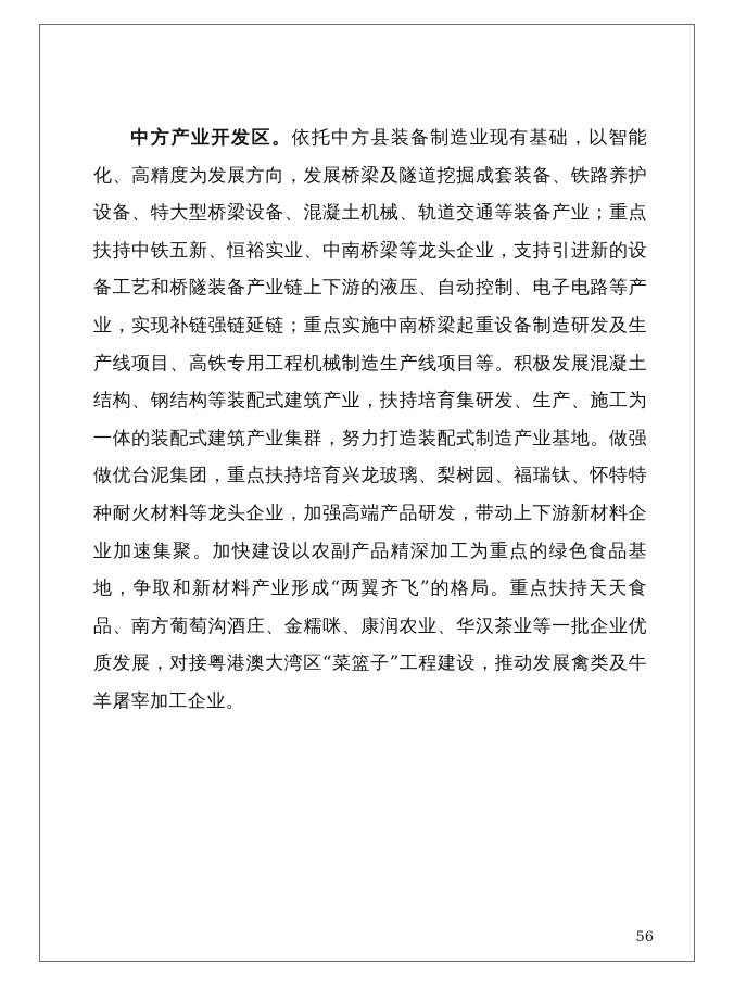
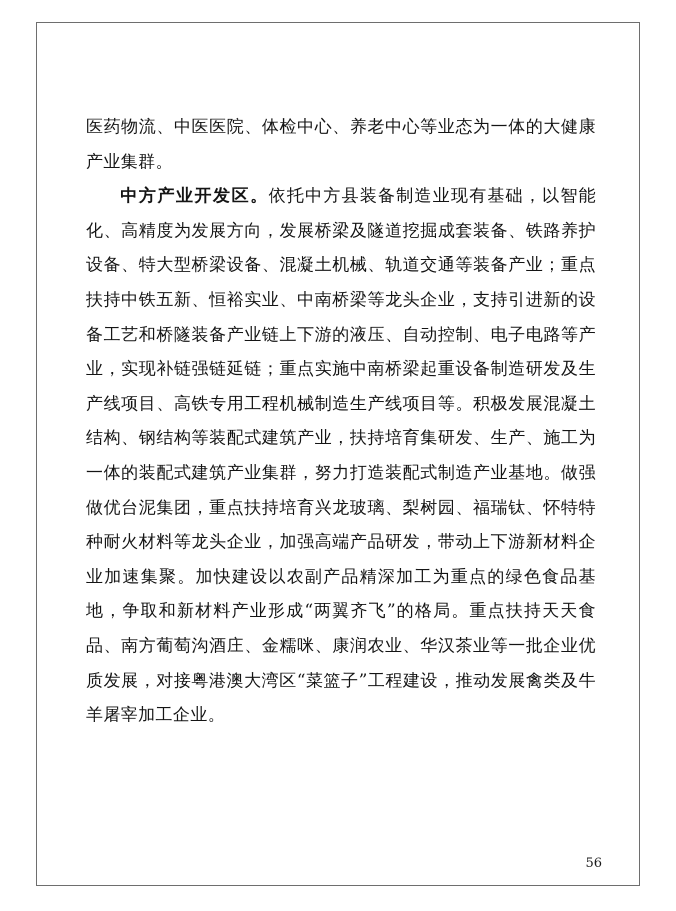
+ 医药物流、中医医院、体检中心、养老中心等业态为一体的大健康产业集群。
  中方产业开发区。依托中方县装备制造业现有基础，以智能化、高精度为发展方向，发展桥梁及隧道挖掘成套装备、铁路养护设备、特大型桥梁设备、混凝土机械、轨道交通等装备产业；重点扶持中铁五新、恒裕实业、中南桥梁等龙头企业，支持引进新的设备工艺和桥隧装备产业链上下游的液压、自动控制、电子电路等产业，实现补链强链延链；重点实施中南桥梁起重设备制造研发及生产线项目、高铁专用工程机械制造生产线项目等。积极发展混凝土结构、钢结构等装配式建筑产业，扶持培育集研发、生产、施工为一体的装配式建筑产业集群，努力打造装配式制造产业基地。做强做优台泥集团，重点扶持培育兴龙玻璃、梨树园、福瑞钛、怀特特种耐火材料等龙头企业，加强高端产品研发，带动上下游新材料企业加速集聚。加快建设以农副产品精深加工为重点的绿色食品基地，争取和新材料产业形成“两翼齐飞”的格局。重点扶持天天食品、南方葡萄沟酒庄、金糯咪、康润农业、华汉茶业等一批企业优质发展，对接粤港澳大湾区“菜篮子”工程建设，推动发展禽类及牛羊屠宰加工企业。
  56
